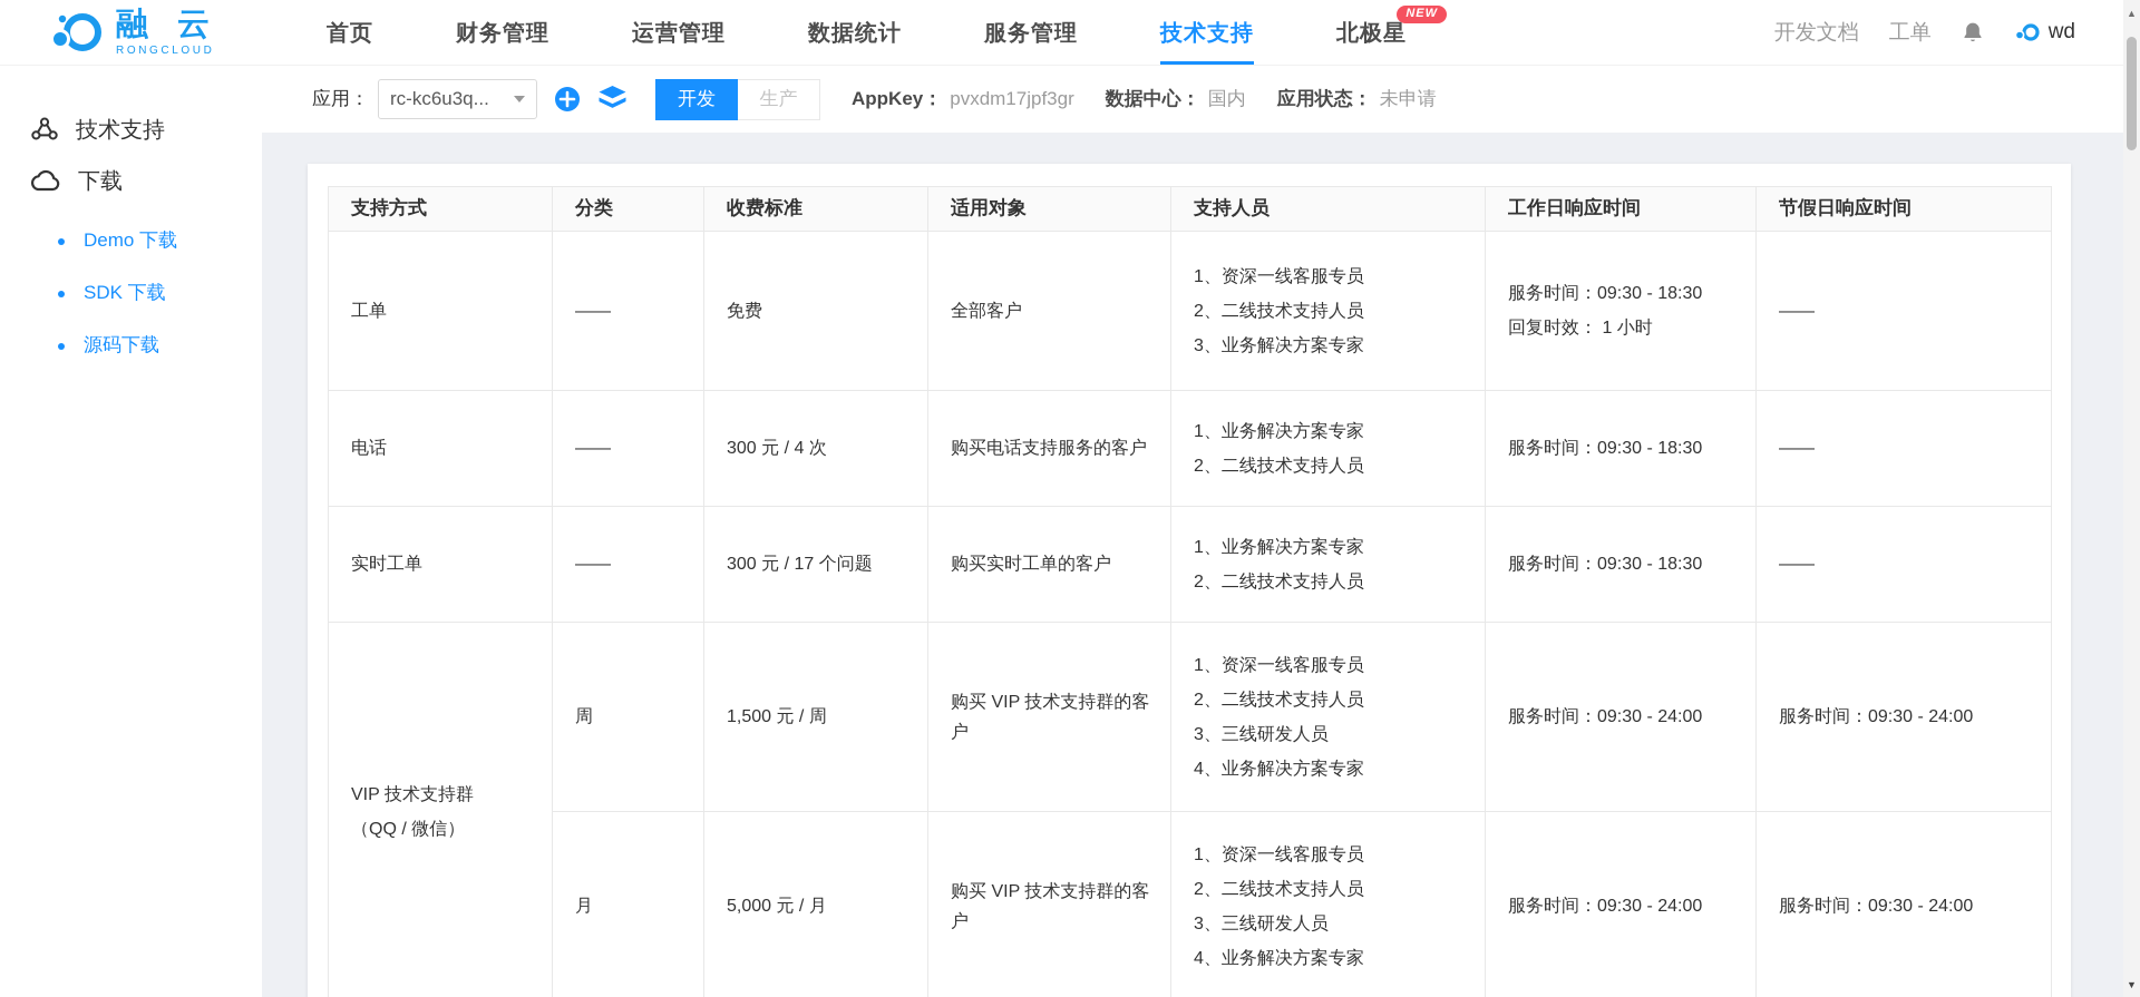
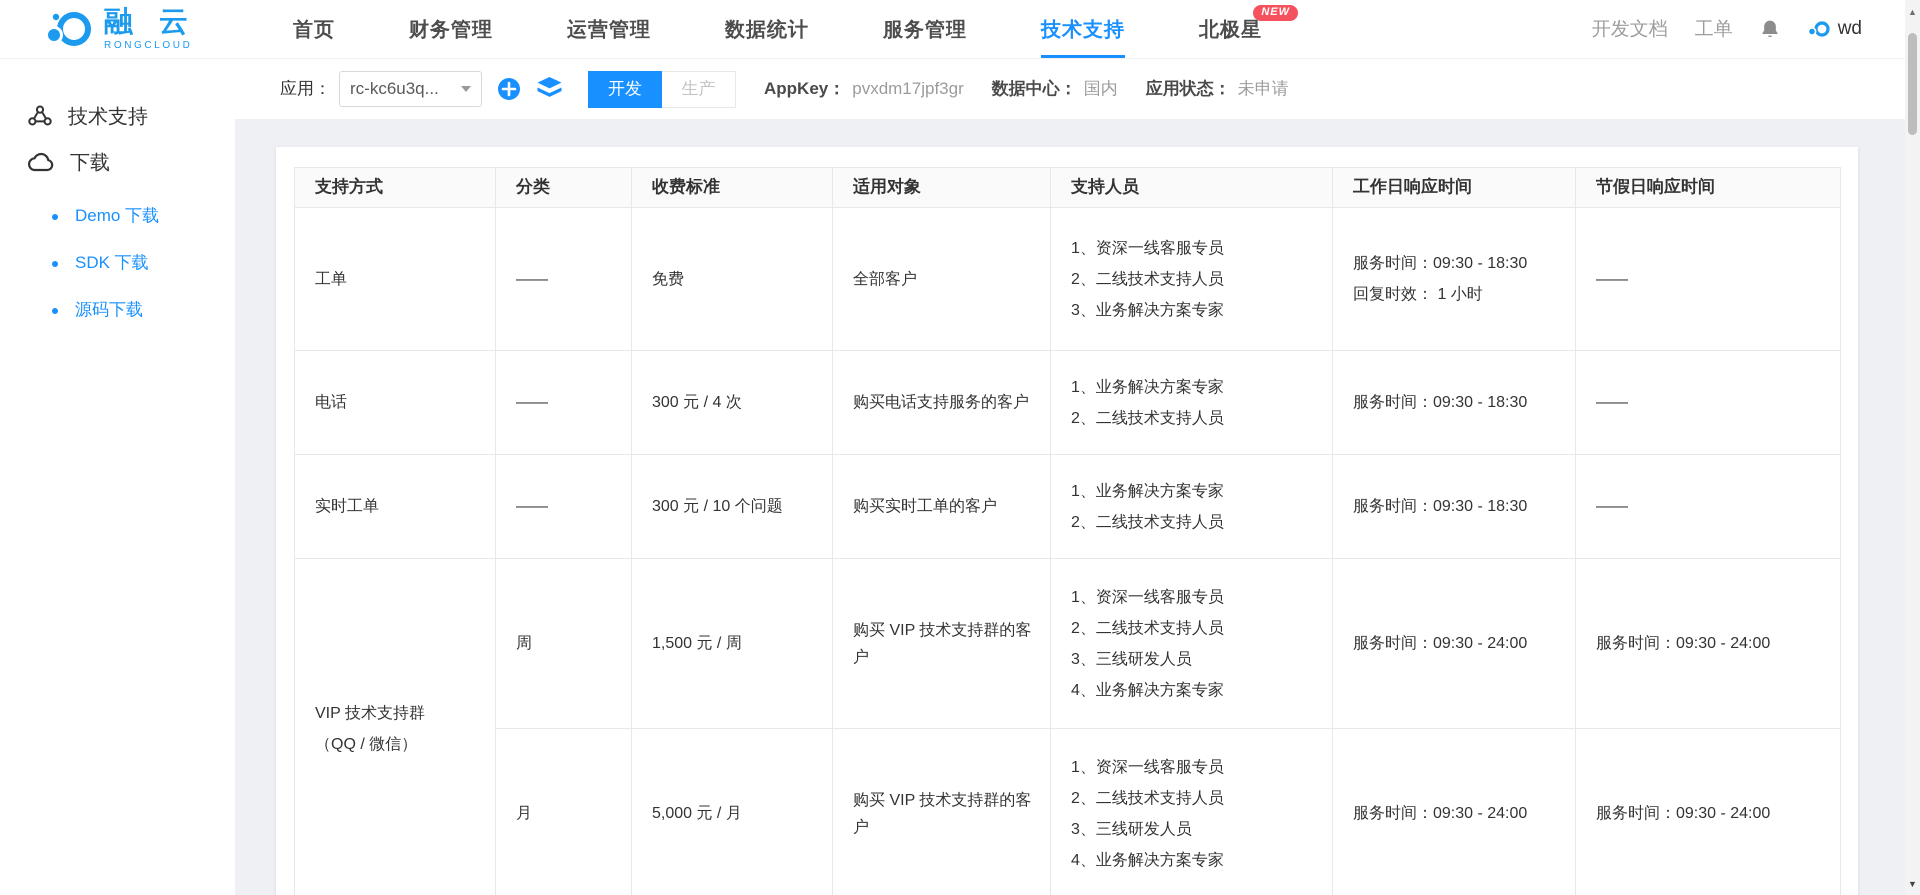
  融 云
  RONGCLOUD
  首页
  财务管理
  运营管理
  数据统计
  服务管理
  技术支持
  北极星
  NEW
  开发文档
  工单
  wd
  应用：
  rc-kc6u3q...
  开发
  生产
  AppKey： pvxdm17jpf3gr
  数据中心： 国内
  应用状态： 未申请
  技术支持
  下载
  Demo 下载
  SDK 下载
  源码下载
  支持方式	分类	收费标准	适用对象	支持人员	工作日响应时间	节假日响应时间
  工单	——	免费	全部客户	1、资深一线客服专员2、二线技术支持人员3、业务解决方案专家	服务时间：09:30 - 18:30回复时效： 1 小时	——
  电话	——	300 元 / 4 次	购买电话支持服务的客户	1、业务解决方案专家2、二线技术支持人员	服务时间：09:30 - 18:30	——
- 实时工单	——	300 元 / 17 个问题	购买实时工单的客户	1、业务解决方案专家2、二线技术支持人员	服务时间：09:30 - 18:30	——
+ 实时工单	——	300 元 / 10 个问题	购买实时工单的客户	1、业务解决方案专家2、二线技术支持人员	服务时间：09:30 - 18:30	——
  VIP 技术支持群（QQ / 微信）	周	1,500 元 / 周	购买 VIP 技术支持群的客户	1、资深一线客服专员2、二线技术支持人员3、三线研发人员4、业务解决方案专家	服务时间：09:30 - 24:00	服务时间：09:30 - 24:00
  月	5,000 元 / 月	购买 VIP 技术支持群的客户	1、资深一线客服专员2、二线技术支持人员3、三线研发人员4、业务解决方案专家	服务时间：09:30 - 24:00	服务时间：09:30 - 24:00
  ▲
  ▼
